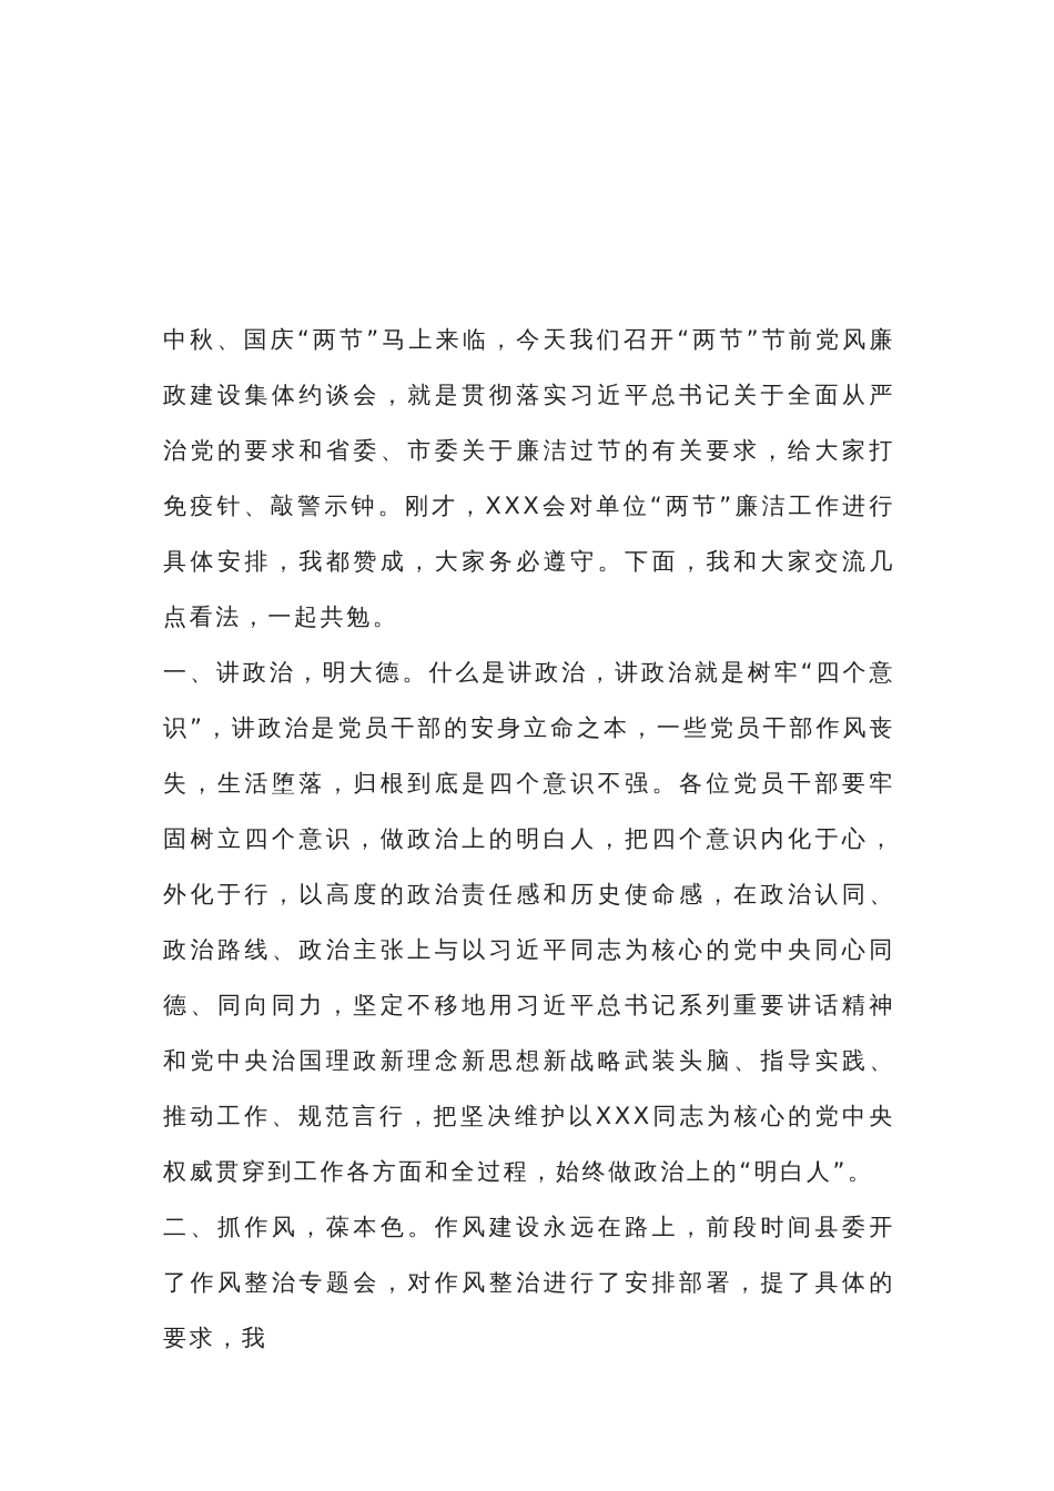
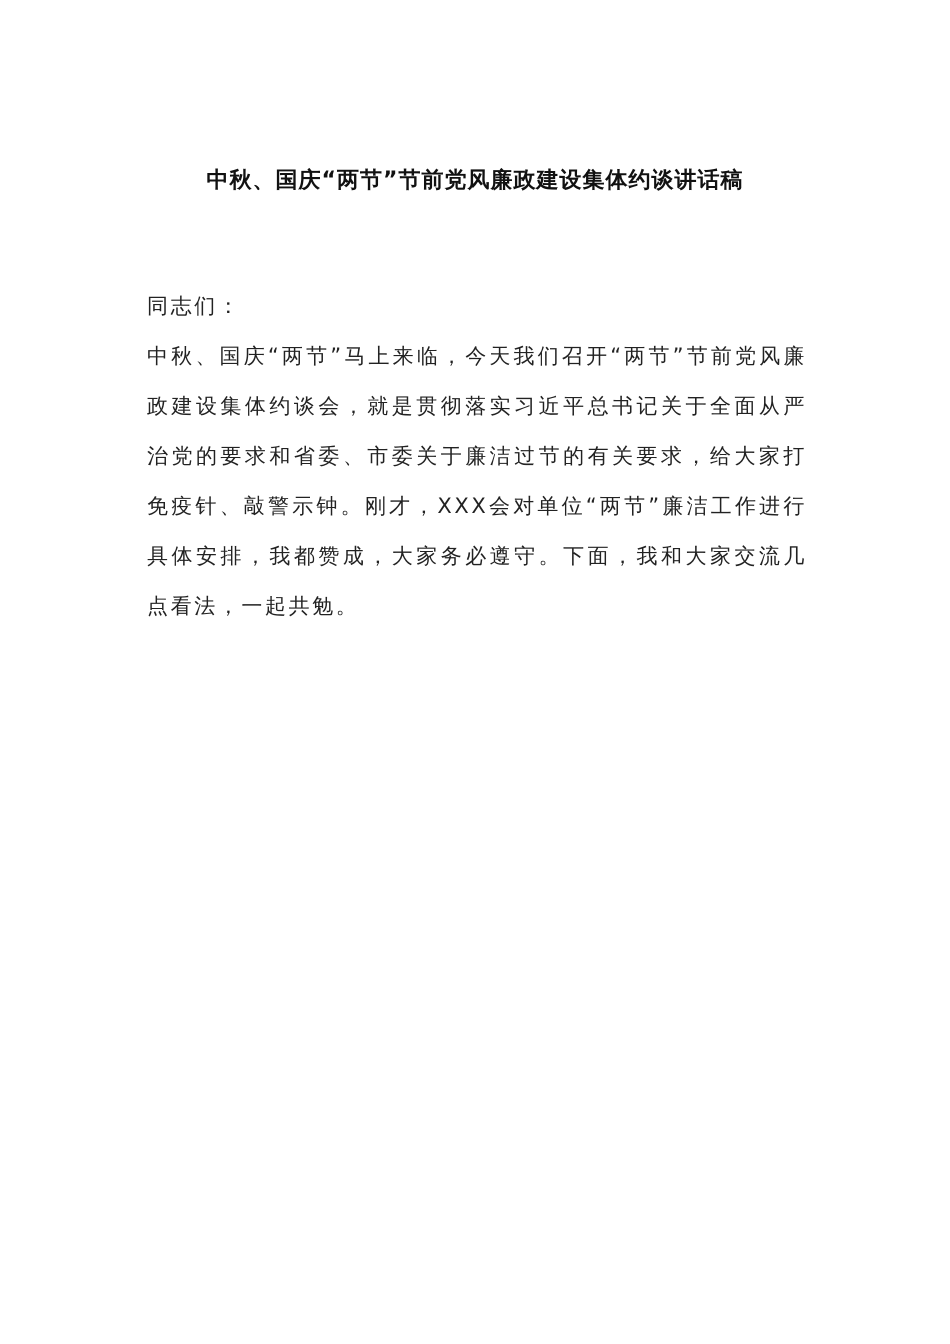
+ 中秋、国庆“两节”节前党风廉政建设集体约谈讲话稿
+ 同志们：
  中秋、国庆“两节”马上来临，今天我们召开“两节”节前党风廉政建设集体约谈会，就是贯彻落实习近平总书记关于全面从严治党的要求和省委、市委关于廉洁过节的有关要求，给大家打免疫针、敲警示钟。刚才，XXX会对单位“两节”廉洁工作进行具体安排，我都赞成，大家务必遵守。下面，我和大家交流几点看法，一起共勉。
- 一、讲政治，明大德。什么是讲政治，讲政治就是树牢“四个意识”，讲政治是党员干部的安身立命之本，一些党员干部作风丧失，生活堕落，归根到底是四个意识不强。各位党员干部要牢固树立四个意识，做政治上的明白人，把四个意识内化于心，外化于行，以高度的政治责任感和历史使命感，在政治认同、政治路线、政治主张上与以习近平同志为核心的党中央同心同德、同向同力，坚定不移地用习近平总书记系列重要讲话精神和党中央治国理政新理念新思想新战略武装头脑、指导实践、推动工作、规范言行，把坚决维护以XXX同志为核心的党中央权威贯穿到工作各方面和全过程，始终做政治上的“明白人”。
- 二、抓作风，葆本色。作风建设永远在路上，前段时间县委开了作风整治专题会，对作风整治进行了安排部署，提了具体的要求，我
